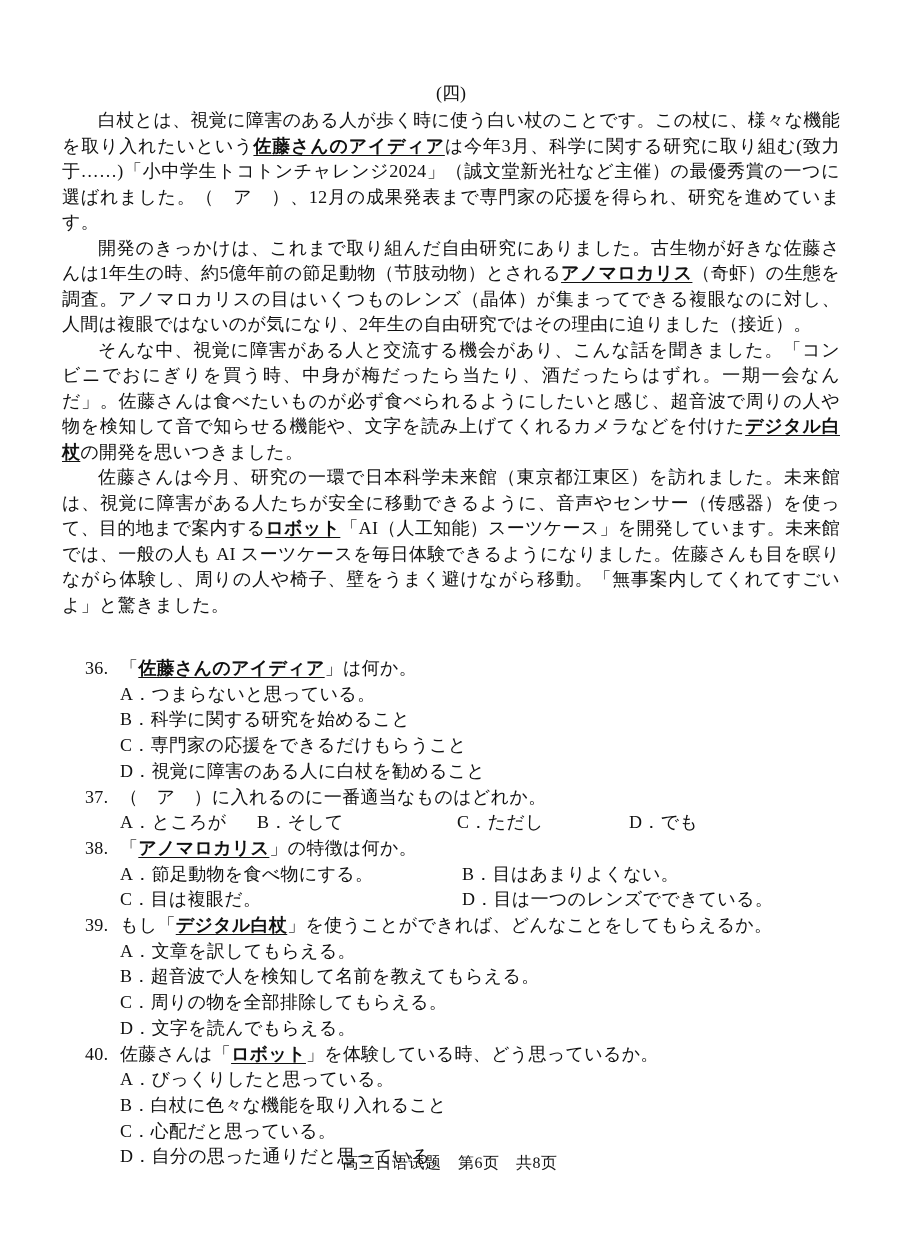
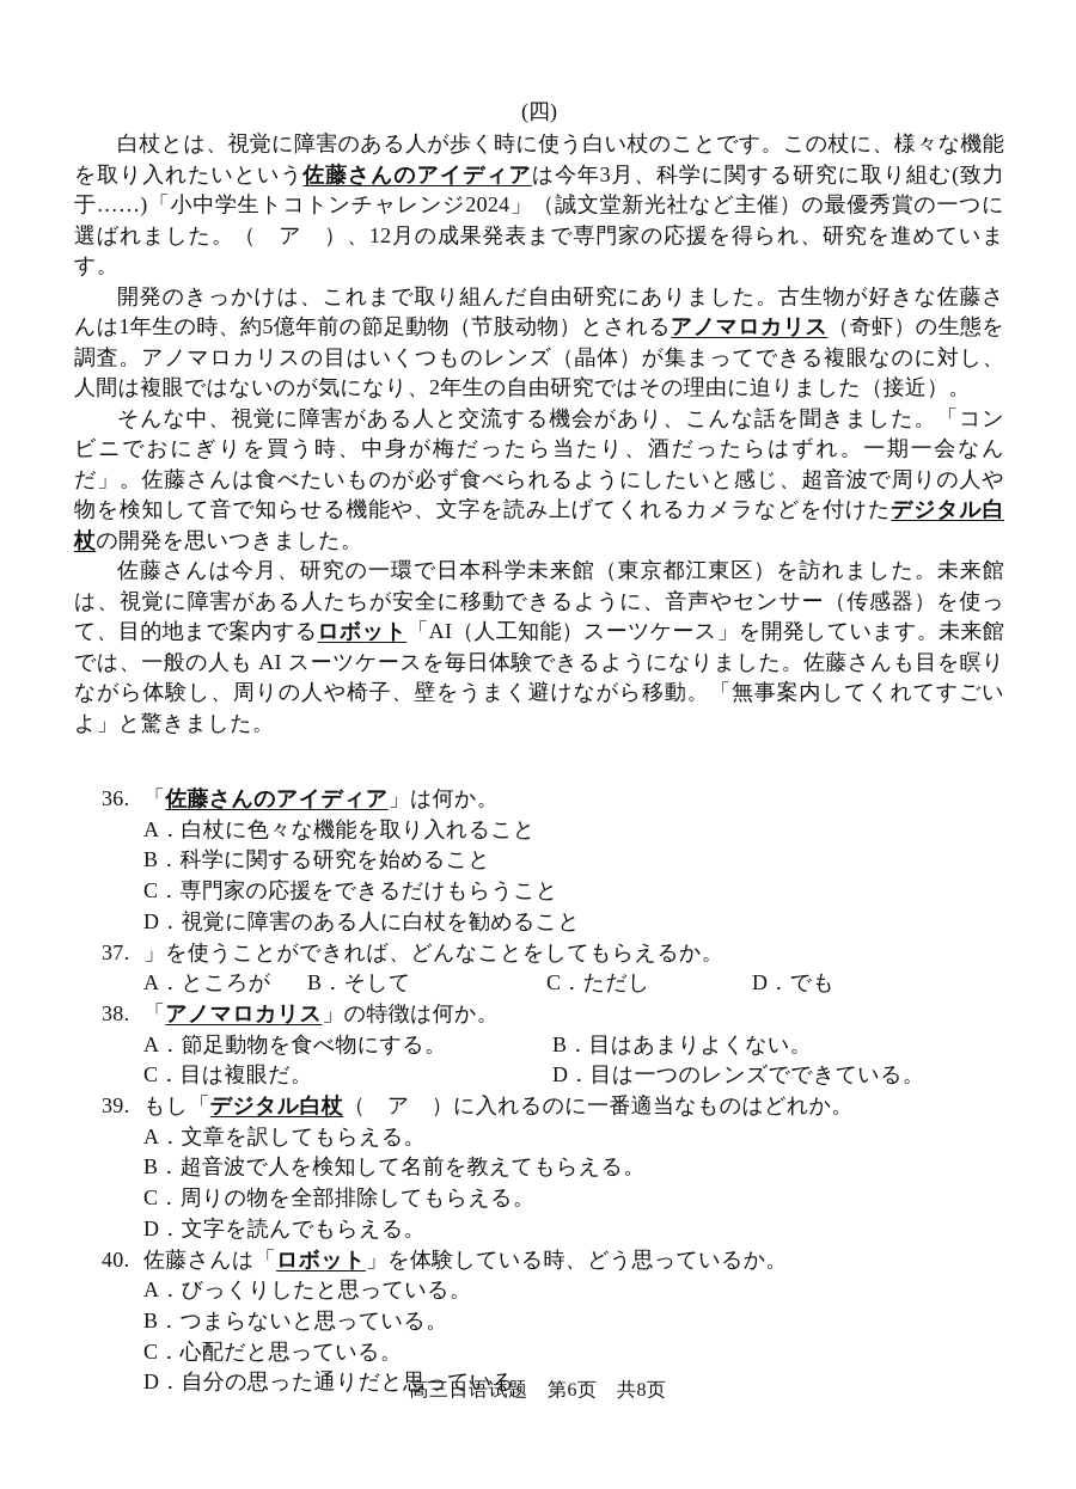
  (四)
  白杖とは、視覚に障害のある人が歩く時に使う白い杖のことです。この杖に、様々な機能を取り入れたいという佐藤さんのアイディアは今年3月、科学に関する研究に取り組む(致力于……)「小中学生トコトンチャレンジ2024」（誠文堂新光社など主催）の最優秀賞の一つに選ばれました。（ ア ）、12月の成果発表まで専門家の応援を得られ、研究を進めています。
  開発のきっかけは、これまで取り組んだ自由研究にありました。古生物が好きな佐藤さんは1年生の時、約5億年前の節足動物（节肢动物）とされるアノマロカリス（奇虾）の生態を調査。アノマロカリスの目はいくつものレンズ（晶体）が集まってできる複眼なのに対し、人間は複眼ではないのが気になり、2年生の自由研究ではその理由に迫りました（接近）。
  そんな中、視覚に障害がある人と交流する機会があり、こんな話を聞きました。「コンビニでおにぎりを買う時、中身が梅だったら当たり、酒だったらはずれ。一期一会なんだ」。佐藤さんは食べたいものが必ず食べられるようにしたいと感じ、超音波で周りの人や物を検知して音で知らせる機能や、文字を読み上げてくれるカメラなどを付けたデジタル白杖の開発を思いつきました。
  佐藤さんは今月、研究の一環で日本科学未来館（東京都江東区）を訪れました。未来館は、視覚に障害がある人たちが安全に移動できるように、音声やセンサー（传感器）を使って、目的地まで案内するロボット「AI（人工知能）スーツケース」を開発しています。未来館では、一般の人も AI スーツケースを毎日体験できるようになりました。佐藤さんも目を瞑りながら体験し、周りの人や椅子、壁をうまく避けながら移動。「無事案内してくれてすごいよ」と驚きました。
  36.
  「佐藤さんのアイディア」は何か。
- A．つまらないと思っている。
+ A．白杖に色々な機能を取り入れること
  B．科学に関する研究を始めること
  C．専門家の応援をできるだけもらうこと
  D．視覚に障害のある人に白杖を勧めること
  37.
- （ ア ）に入れるのに一番適当なものはどれか。
+ 」を使うことができれば、どんなことをしてもらえるか。
  A．ところが
  B．そして
  C．ただし
  D．でも
  38.
  「アノマロカリス」の特徴は何か。
  A．節足動物を食べ物にする。
  B．目はあまりよくない。
  C．目は複眼だ。
  D．目は一つのレンズでできている。
  39.
- もし「デジタル白杖」を使うことができれば、どんなことをしてもらえるか。
+ もし「デジタル白杖（ ア ）に入れるのに一番適当なものはどれか。
  A．文章を訳してもらえる。
  B．超音波で人を検知して名前を教えてもらえる。
  C．周りの物を全部排除してもらえる。
  D．文字を読んでもらえる。
  40.
  佐藤さんは「ロボット」を体験している時、どう思っているか。
  A．びっくりしたと思っている。
- B．白杖に色々な機能を取り入れること
+ B．つまらないと思っている。
  C．心配だと思っている。
  D．自分の思った通りだと思っている。
  高三日语试题 第6页 共8页
